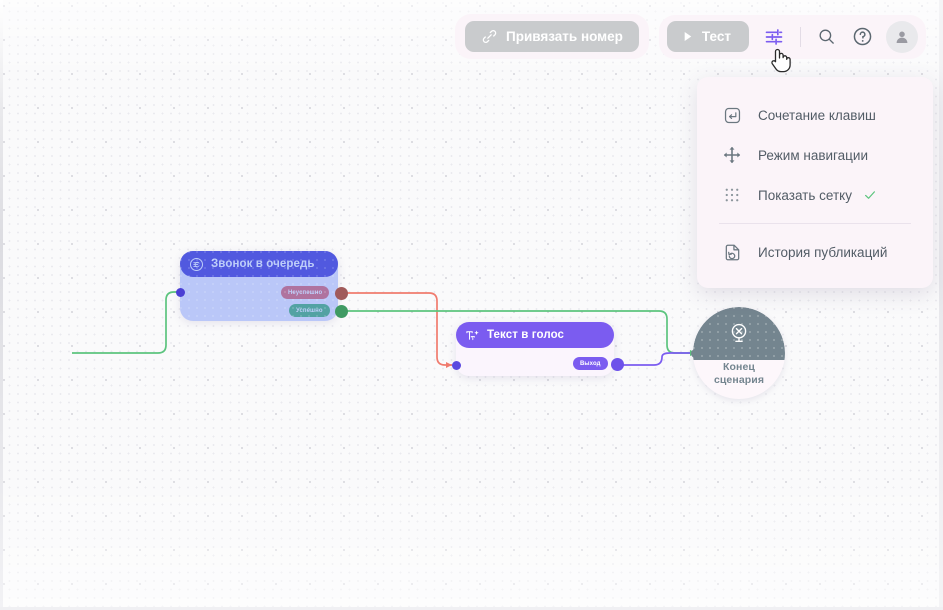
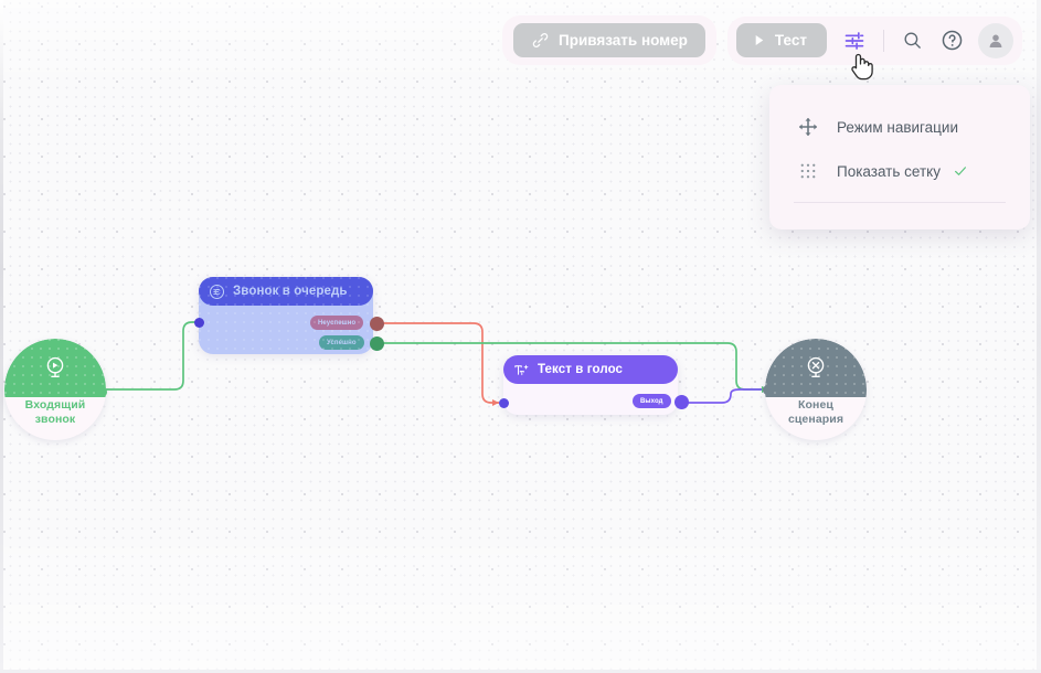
+ Входящий
+ звонок
  Текст в голос
  Конец
  сценария
  Привязать номер
  Тест
- Сочетание клавиш
  Режим навигации
  Показать сетку
- История публикаций
